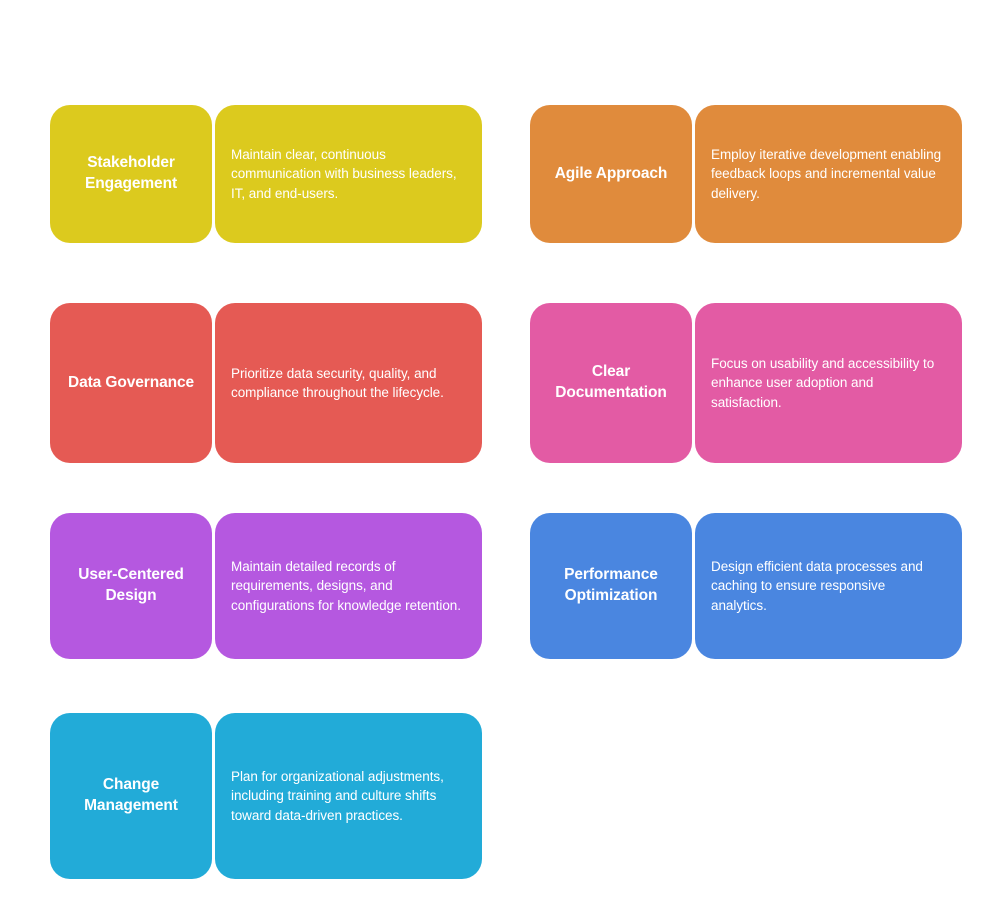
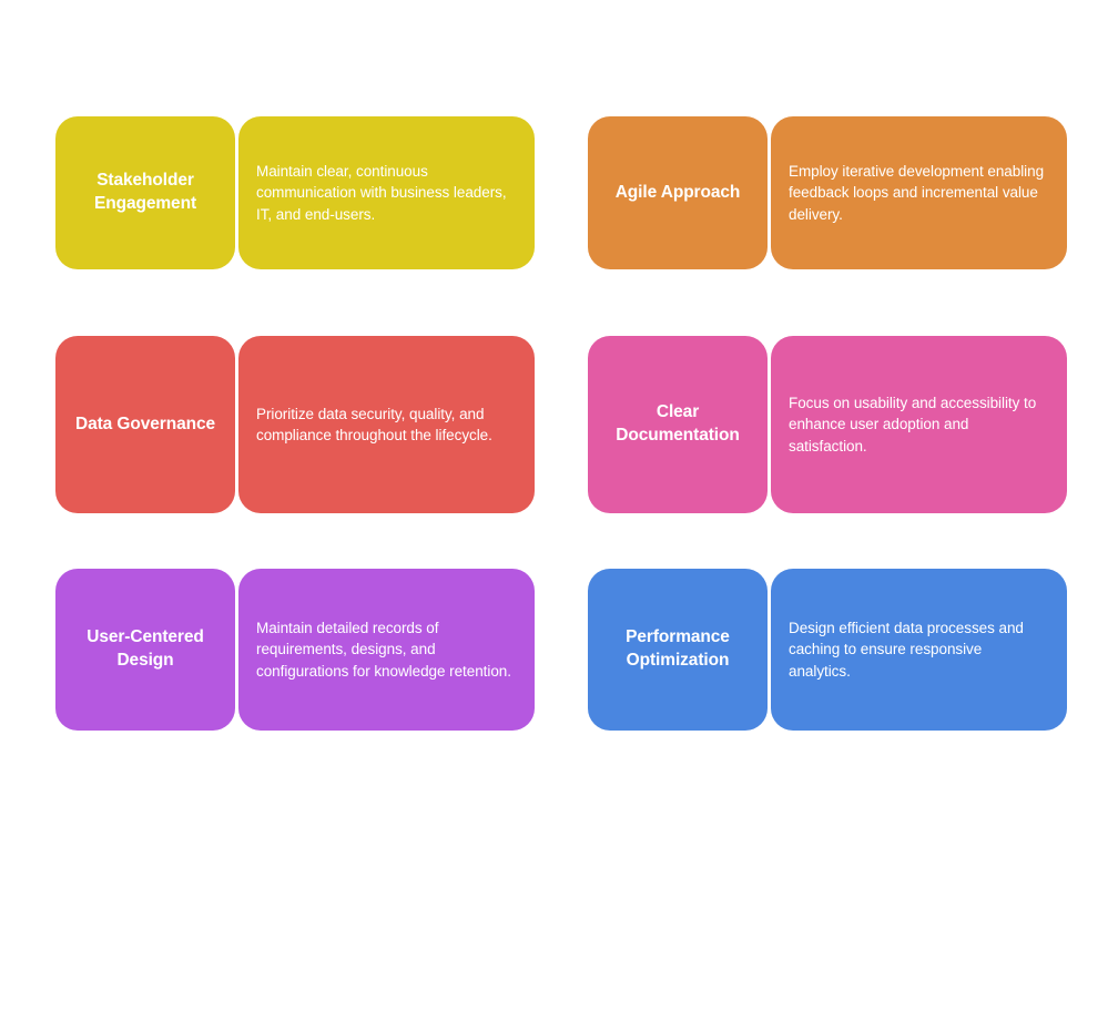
  Stakeholder Engagement
  Maintain clear, continuous communication with business leaders, IT, and end-users.
  Agile Approach
  Employ iterative development enabling feedback loops and incremental value delivery.
  Data Governance
  Prioritize data security, quality, and compliance throughout the lifecycle.
  Clear Documentation
  Focus on usability and accessibility to enhance user adoption and satisfaction.
  User-Centered Design
  Maintain detailed records of requirements, designs, and configurations for knowledge retention.
  Performance Optimization
  Design efficient data processes and caching to ensure responsive analytics.
- Change Management
- Plan for organizational adjustments, including training and culture shifts toward data-driven practices.
